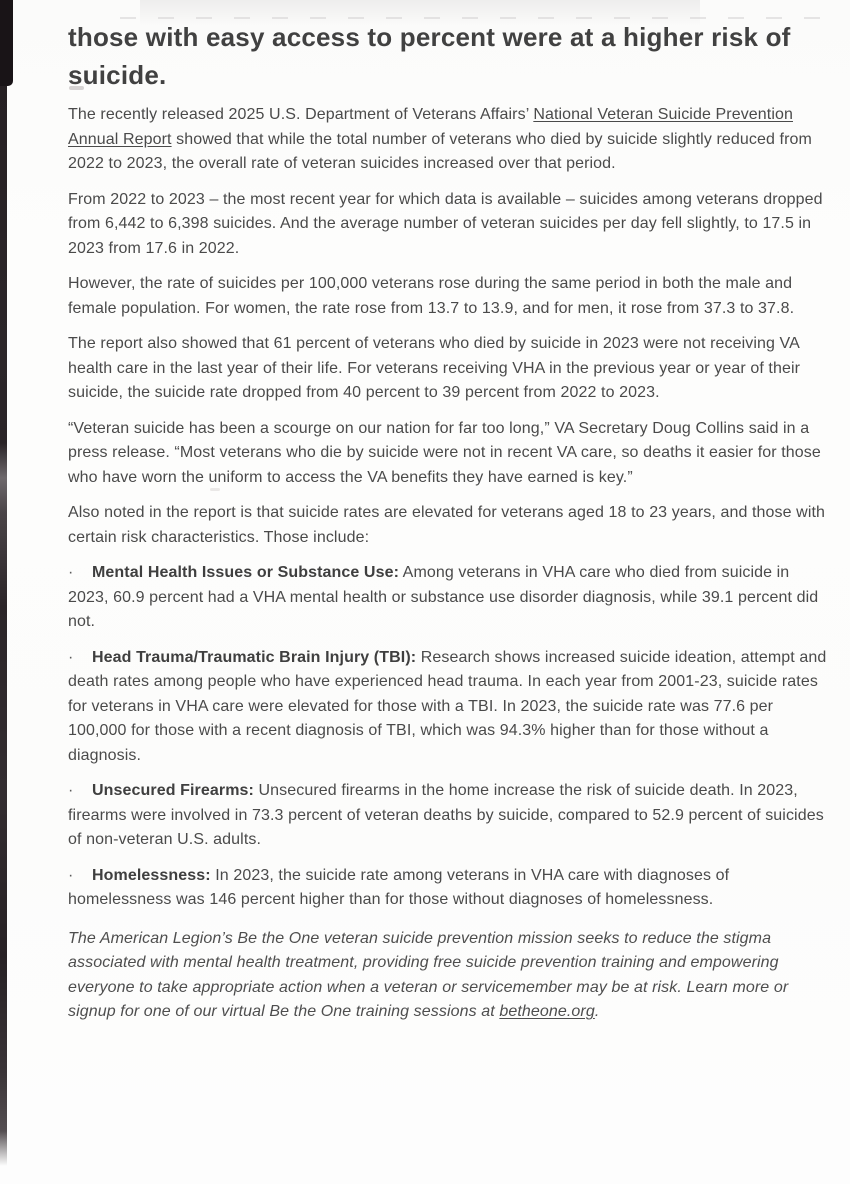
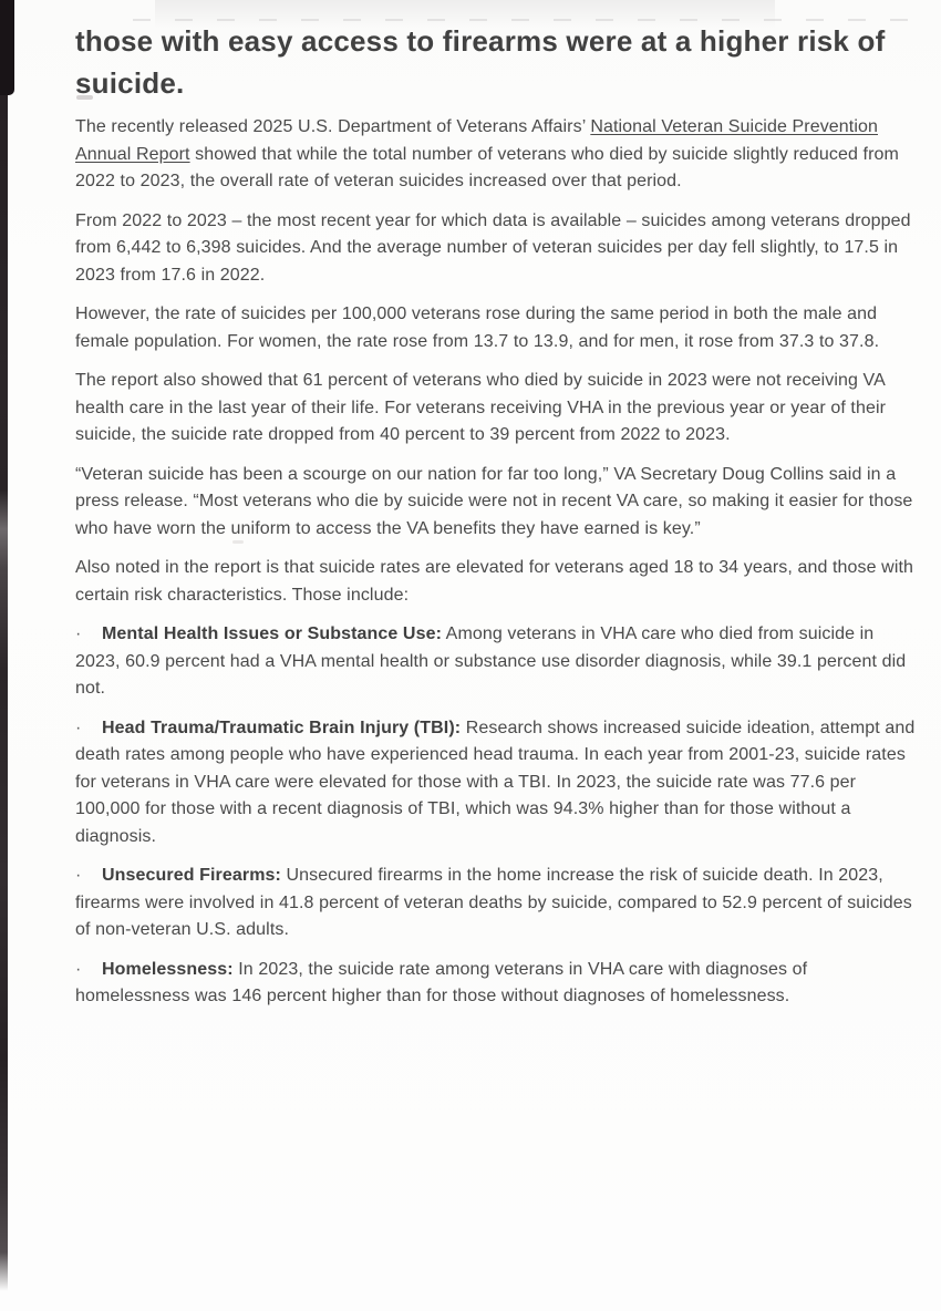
- those with easy access to percent were at a higher risk of suicide.
+ those with easy access to firearms were at a higher risk of suicide.
  The recently released 2025 U.S. Department of Veterans Affairs’ National Veteran Suicide Prevention Annual Report showed that while the total number of veterans who died by suicide slightly reduced from 2022 to 2023, the overall rate of veteran suicides increased over that period.
  From 2022 to 2023 – the most recent year for which data is available – suicides among veterans dropped from 6,442 to 6,398 suicides. And the average number of veteran suicides per day fell slightly, to 17.5 in 2023 from 17.6 in 2022.
  However, the rate of suicides per 100,000 veterans rose during the same period in both the male and female population. For women, the rate rose from 13.7 to 13.9, and for men, it rose from 37.3 to 37.8.
  The report also showed that 61 percent of veterans who died by suicide in 2023 were not receiving VA health care in the last year of their life. For veterans receiving VHA in the previous year or year of their suicide, the suicide rate dropped from 40 percent to 39 percent from 2022 to 2023.
- “Veteran suicide has been a scourge on our nation for far too long,” VA Secretary Doug Collins said in a press release. “Most veterans who die by suicide were not in recent VA care, so deaths it easier for those who have worn the uniform to access the VA benefits they have earned is key.”
+ “Veteran suicide has been a scourge on our nation for far too long,” VA Secretary Doug Collins said in a press release. “Most veterans who die by suicide were not in recent VA care, so making it easier for those who have worn the uniform to access the VA benefits they have earned is key.”
- Also noted in the report is that suicide rates are elevated for veterans aged 18 to 23 years, and those with certain risk characteristics. Those include:
+ Also noted in the report is that suicide rates are elevated for veterans aged 18 to 34 years, and those with certain risk characteristics. Those include:
  · Mental Health Issues or Substance Use: Among veterans in VHA care who died from suicide in 2023, 60.9 percent had a VHA mental health or substance use disorder diagnosis, while 39.1 percent did not.
  · Head Trauma/Traumatic Brain Injury (TBI): Research shows increased suicide ideation, attempt and death rates among people who have experienced head trauma. In each year from 2001-23, suicide rates for veterans in VHA care were elevated for those with a TBI. In 2023, the suicide rate was 77.6 per 100,000 for those with a recent diagnosis of TBI, which was 94.3% higher than for those without a diagnosis.
- · Unsecured Firearms: Unsecured firearms in the home increase the risk of suicide death. In 2023, firearms were involved in 73.3 percent of veteran deaths by suicide, compared to 52.9 percent of suicides of non-veteran U.S. adults.
+ · Unsecured Firearms: Unsecured firearms in the home increase the risk of suicide death. In 2023, firearms were involved in 41.8 percent of veteran deaths by suicide, compared to 52.9 percent of suicides of non-veteran U.S. adults.
  · Homelessness: In 2023, the suicide rate among veterans in VHA care with diagnoses of homelessness was 146 percent higher than for those without diagnoses of homelessness.
- The American Legion’s Be the One veteran suicide prevention mission seeks to reduce the stigma associated with mental health treatment, providing free suicide prevention training and empowering everyone to take appropriate action when a veteran or servicemember may be at risk. Learn more or signup for one of our virtual Be the One training sessions at betheone.org.
